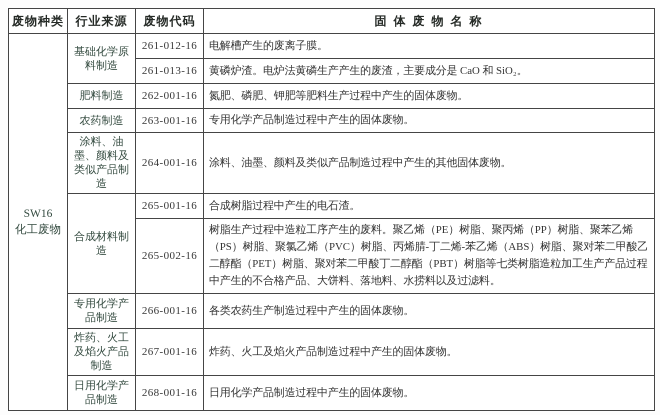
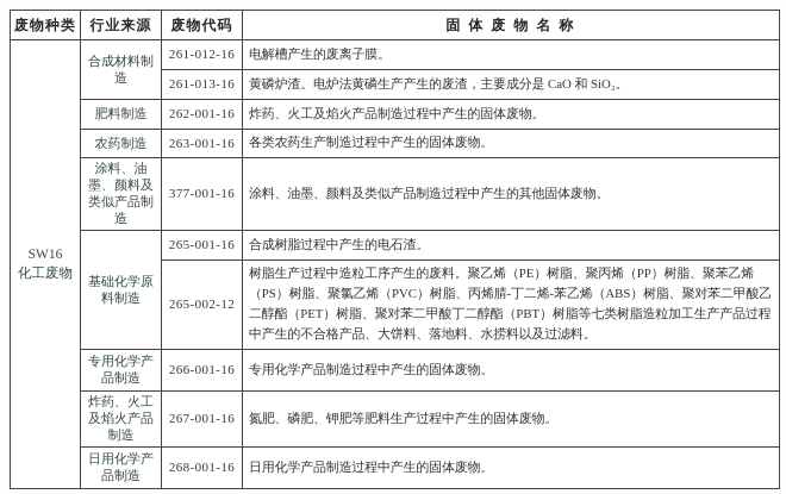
  废物种类	行业来源	废物代码	固 体 废 物 名 称
- SW16 化工废物	基础化学原料制造	261-012-16	电解槽产生的废离子膜。
+ SW16 化工废物	合成材料制造	261-012-16	电解槽产生的废离子膜。
  261-013-16	黄磷炉渣。电炉法黄磷生产产生的废渣，主要成分是 CaO 和 SiO₂。
- 肥料制造	262-001-16	氮肥、磷肥、钾肥等肥料生产过程中产生的固体废物。
+ 肥料制造	262-001-16	炸药、火工及焰火产品制造过程中产生的固体废物。
- 农药制造	263-001-16	专用化学产品制造过程中产生的固体废物。
+ 农药制造	263-001-16	各类农药生产制造过程中产生的固体废物。
- 涂料、油墨、颜料及类似产品制造	264-001-16	涂料、油墨、颜料及类似产品制造过程中产生的其他固体废物。
+ 涂料、油墨、颜料及类似产品制造	377-001-16	涂料、油墨、颜料及类似产品制造过程中产生的其他固体废物。
- 合成材料制造	265-001-16	合成树脂过程中产生的电石渣。
+ 基础化学原料制造	265-001-16	合成树脂过程中产生的电石渣。
- 265-002-16	树脂生产过程中造粒工序产生的废料。聚乙烯（PE）树脂、聚丙烯（PP）树脂、聚苯乙烯（PS）树脂、聚氯乙烯（PVC）树脂、丙烯腈-丁二烯-苯乙烯（ABS）树脂、聚对苯二甲酸乙二醇酯（PET）树脂、聚对苯二甲酸丁二醇酯（PBT）树脂等七类树脂造粒加工生产产品过程中产生的不合格产品、大饼料、落地料、水捞料以及过滤料。
+ 265-002-12	树脂生产过程中造粒工序产生的废料。聚乙烯（PE）树脂、聚丙烯（PP）树脂、聚苯乙烯（PS）树脂、聚氯乙烯（PVC）树脂、丙烯腈-丁二烯-苯乙烯（ABS）树脂、聚对苯二甲酸乙二醇酯（PET）树脂、聚对苯二甲酸丁二醇酯（PBT）树脂等七类树脂造粒加工生产产品过程中产生的不合格产品、大饼料、落地料、水捞料以及过滤料。
- 专用化学产品制造	266-001-16	各类农药生产制造过程中产生的固体废物。
+ 专用化学产品制造	266-001-16	专用化学产品制造过程中产生的固体废物。
- 炸药、火工及焰火产品制造	267-001-16	炸药、火工及焰火产品制造过程中产生的固体废物。
+ 炸药、火工及焰火产品制造	267-001-16	氮肥、磷肥、钾肥等肥料生产过程中产生的固体废物。
  日用化学产品制造	268-001-16	日用化学产品制造过程中产生的固体废物。
